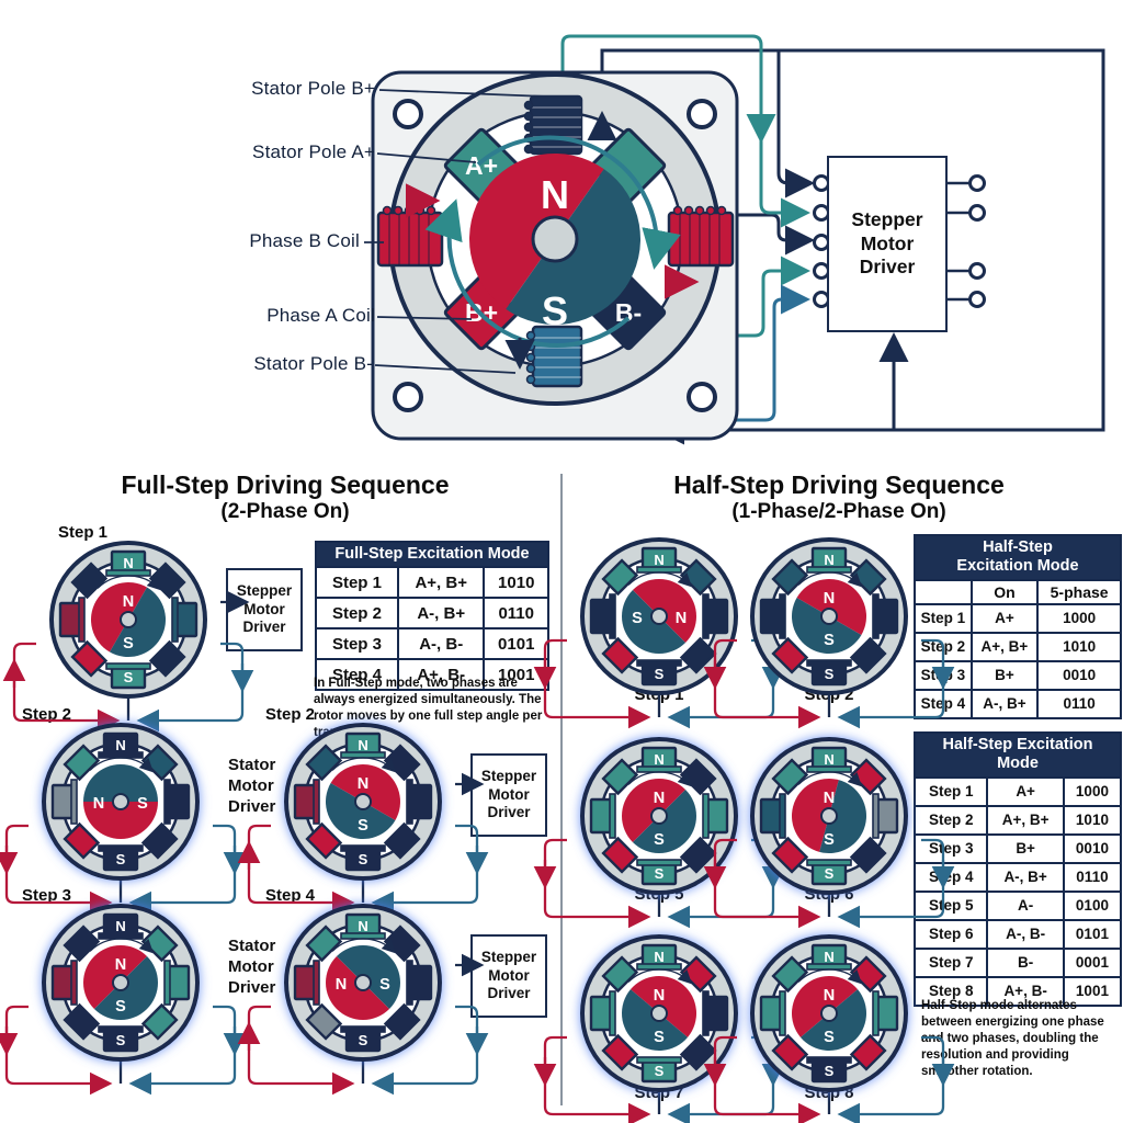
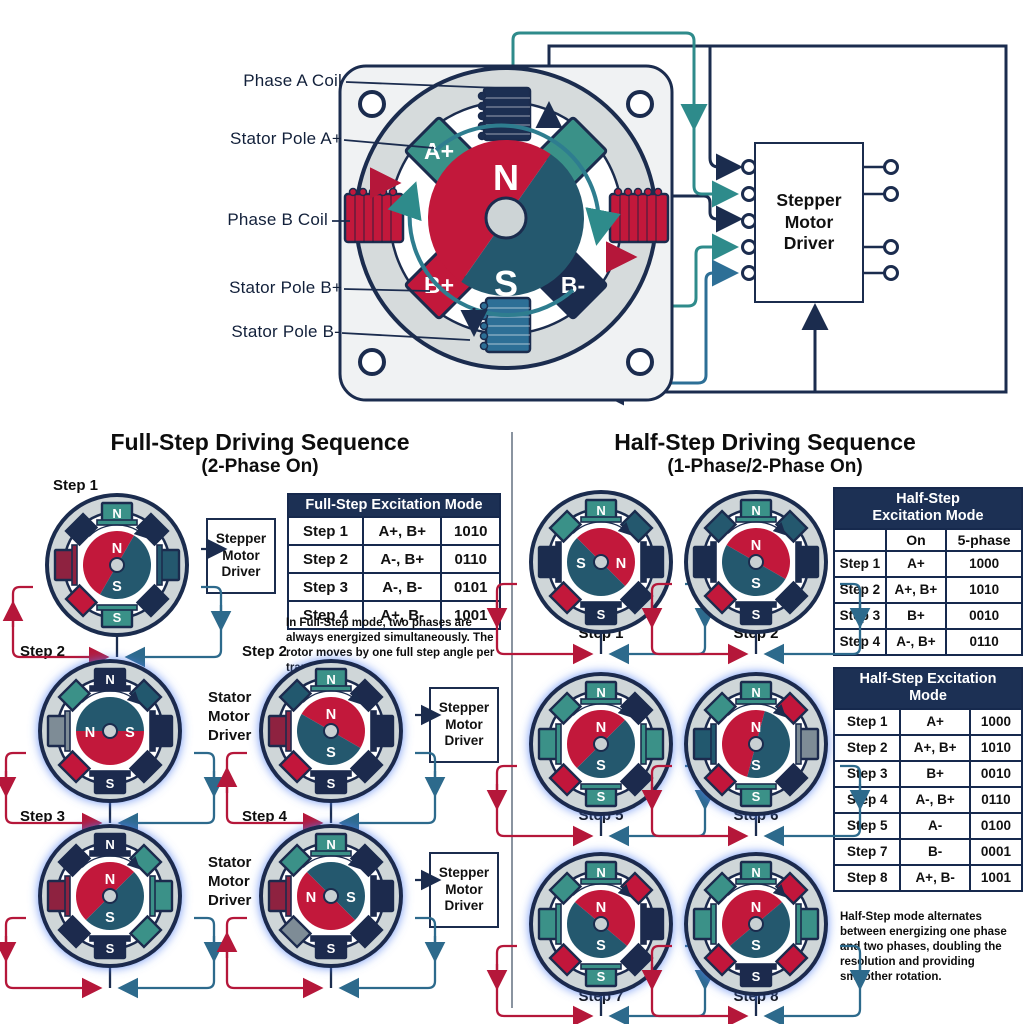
  A+
  B+
  B-
  N
  S
- Stator Pole B+
+ Phase A Coil
  Stator Pole A+
  Phase B Coil
- Phase A Coil
+ Stator Pole B+
  Stator Pole B-
  Stepper
  Motor
  Driver
  Full-Step Driving Sequence
  (2-Phase On)
  Half-Step Driving Sequence
  (1-Phase/2-Phase On)
  Step 1
  Step 2
  Step 2
  Step 3
  Step 4
  Stepper
  Motor
  Driver
  Stepper
  Motor
  Driver
  Stepper
  Motor
  Driver
  Stator
  Motor
  Driver
  Stator
  Motor
  Driver
  Full-Step Excitation Mode
  Step 1	A+, B+	1010
  Step 2	A-, B+	0110
  Step 3	A-, B-	0101
  Step 4	A+, B-	1001
  In Full-Step mode, two phases are always energized simultaneously. The rotor moves by one full step angle per tr
  Step 7
  Step 8
  Half-Step Excitation Mode
  	On	5-phase
  Step 1	A+	1000
  Step 2	A+, B+	1010
  Step 3	B+	0010
  Step 4	A-, B+	0110
  Half-Step Excitation Mode
  Step 1	A+	1000
  Step 2	A+, B+	1010
  Step 3	B+	0010
  Step 4	A-, B+	0110
  Step 5	A-	0100
- Step 6	A-, B-	0101
  Step 7	B-	0001
  Step 8	A+, B-	1001
  Half-Step mode alternates between energizing one phase two phases, doubling the reslution and providing smother rotation.
  N
  S
  N
  S
  N
  S
  N
  S
  N
  S
  N
  S
  N
  S
  N
  S
  N
  S
  N
  S
  N
  S
  N
  S
  N
  S
  N
  S
  N
  S
  N
  S
  N
  S
  N
  S
  N
  S
  N
  S
  N
  S
  N
  S
